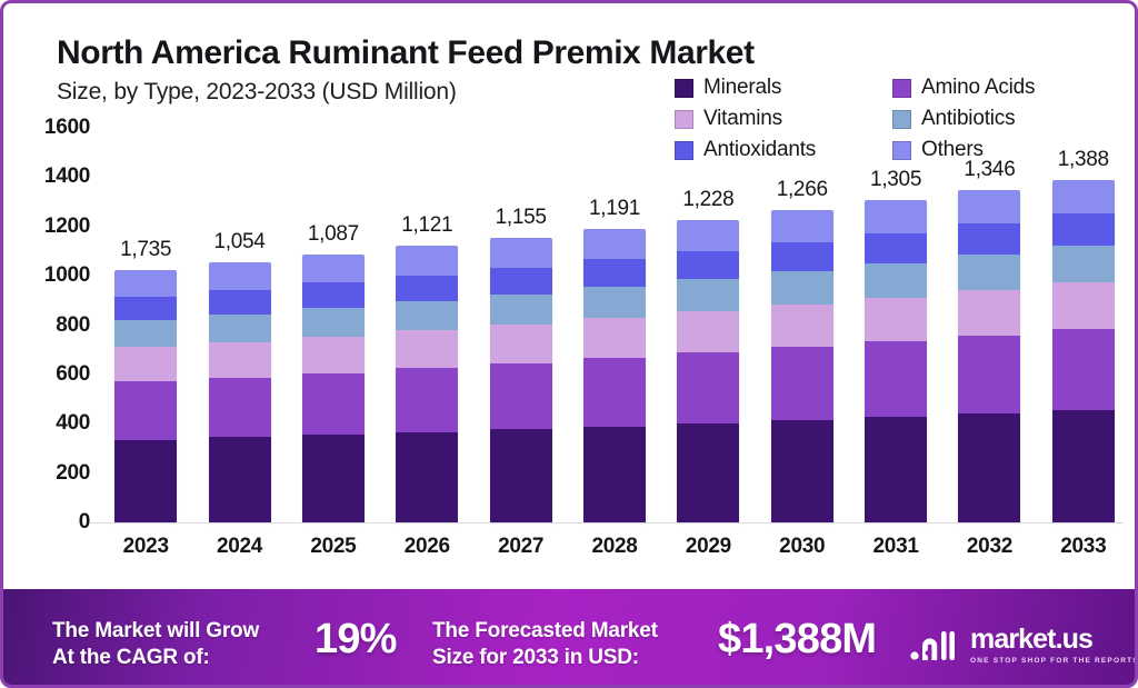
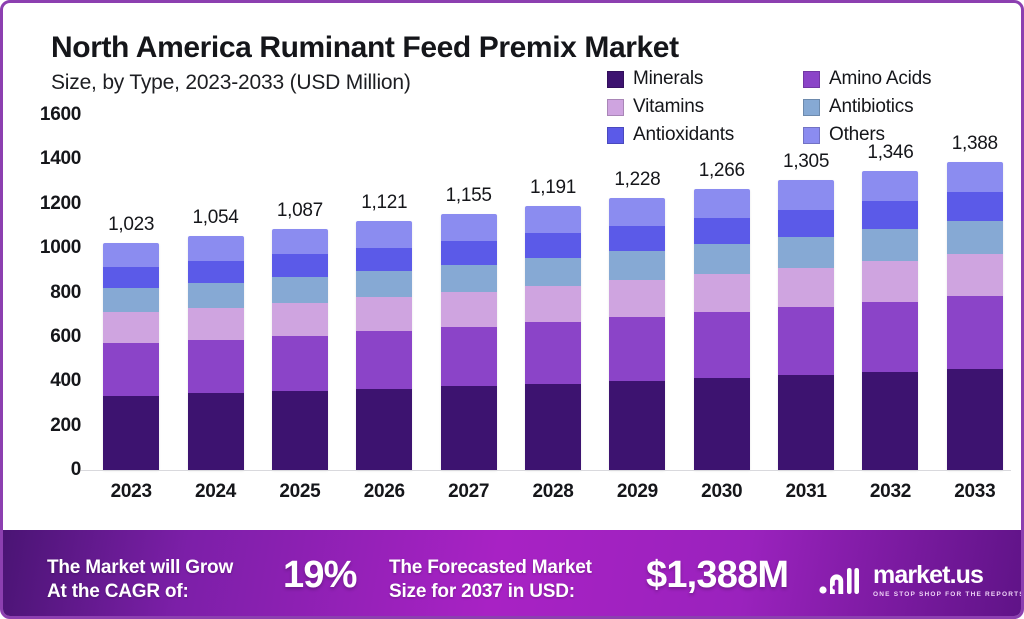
  North America Ruminant Feed Premix Market
  Size, by Type, 2023-2033 (USD Million)
  Minerals
  Amino Acids
  Vitamins
  Antibiotics
  Antioxidants
  Others
  0
  200
  400
  600
  800
  1000
  1200
  1400
  1600
- 1,735
+ 1,023
  1,054
  1,087
  1,121
  1,155
  1,191
  1,228
  1,266
  1,305
  1,346
  1,388
  2023
  2024
  2025
  2026
  2027
  2028
  2029
  2030
  2031
  2032
  2033
  The Market will Grow
  At the CAGR of:
  19%
  The Forecasted Market
- Size for 2033 in USD:
+ Size for 2037 in USD:
  $1,388M
  market.us
